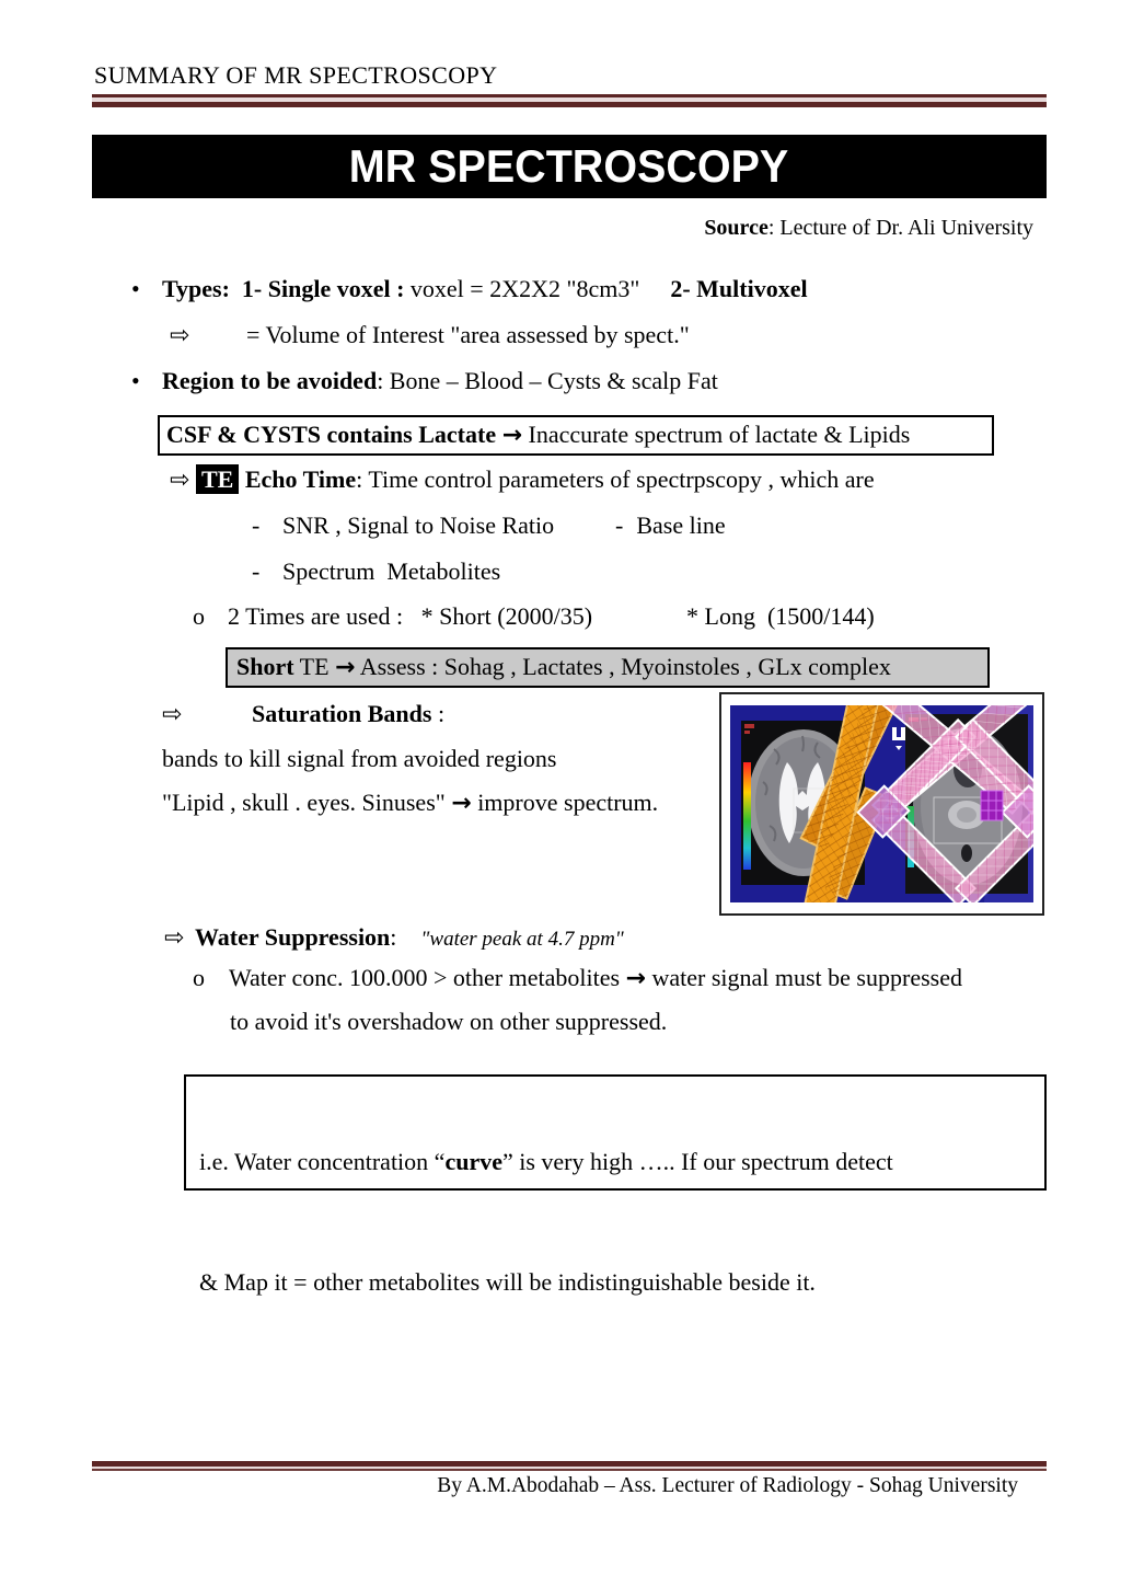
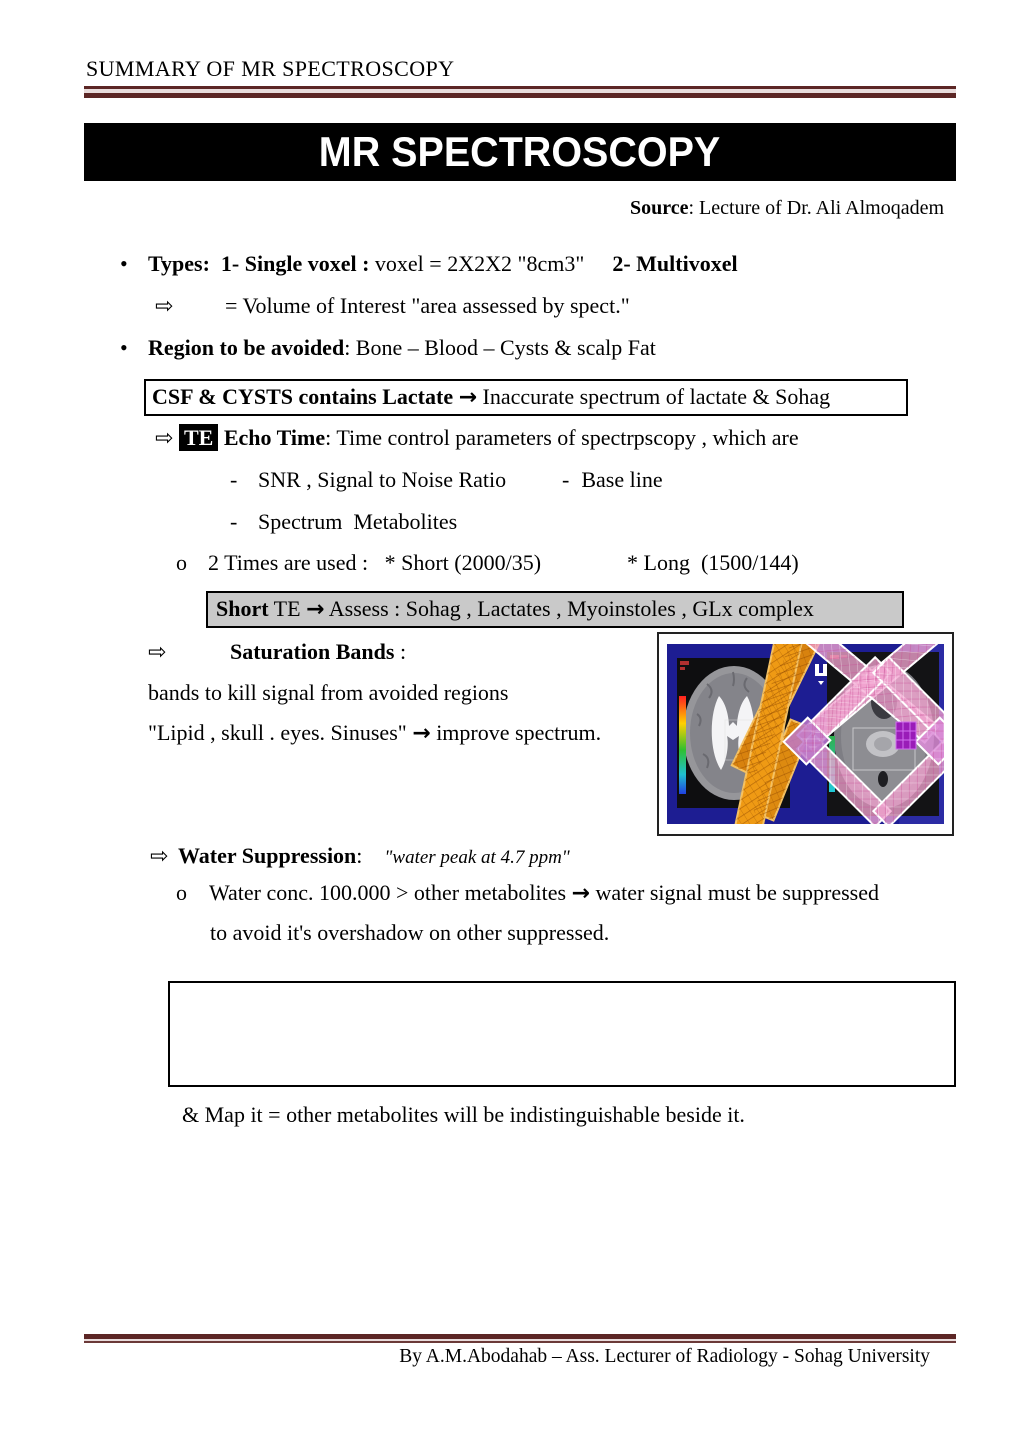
  SUMMARY OF MR SPECTROSCOPY
  MR SPECTROSCOPY
- Source: Lecture of Dr. Ali University
+ Source: Lecture of Dr. Ali Almoqadem
  • Types: 1- Single voxel : voxel = 2X2X2 "8cm3" 2- Multivoxel
  ⇨ = Volume of Interest "area assessed by spect."
  • Region to be avoided: Bone – Blood – Cysts & scalp Fat
- CSF & CYSTS contains Lactate → Inaccurate spectrum of lactate & Lipids
+ CSF & CYSTS contains Lactate → Inaccurate spectrum of lactate & Sohag
  ⇨ TE Echo Time: Time control parameters of spectrpscopy , which are
  - SNR , Signal to Noise Ratio
  - Base line
  - Spectrum Metabolites
  o 2 Times are used : * Short (2000/35)
  * Long (1500/144)
  Short TE → Assess : Sohag , Lactates , Myoinstoles , GLx complex
  ⇨ Saturation Bands :
  bands to kill signal from avoided regions
  "Lipid , skull . eyes. Sinuses" → improve spectrum.
  ⇨ Water Suppression: "water peak at 4.7 ppm"
  o Water conc. 100.000 > other metabolites → water signal must be suppressed
  to avoid it's overshadow on other suppressed.
- i.e. Water concentration “curve” is very high ….. If our spectrum detect
  & Map it = other metabolites will be indistinguishable beside it.
  By A.M.Abodahab – Ass. Lecturer of Radiology - Sohag University
